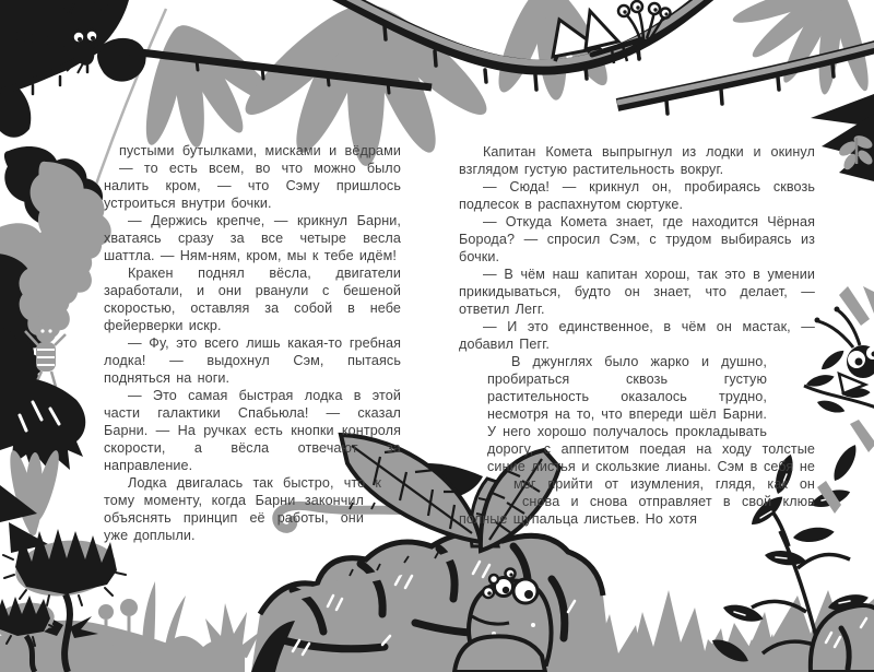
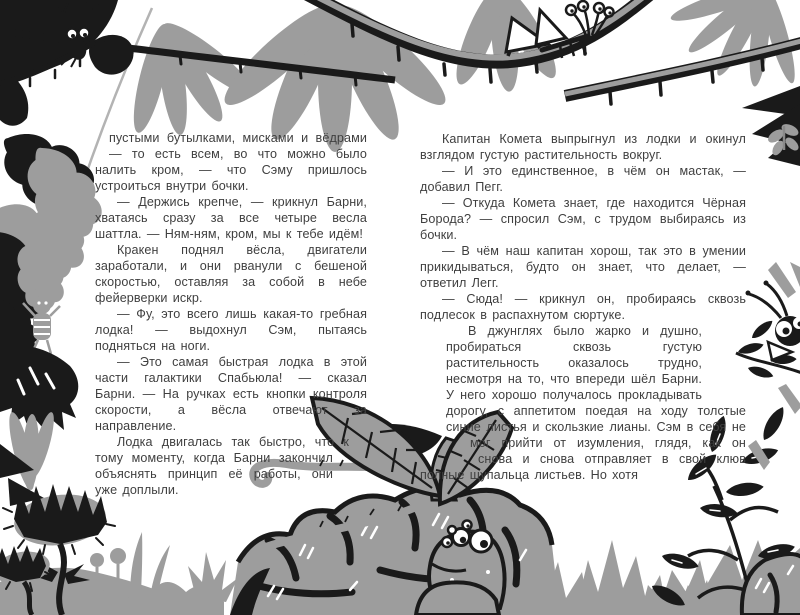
  пустыми бутылками, мисками и вёдрами — то есть всем, во что можно было налить кром, — что Сэму пришлось устроиться внутри бочки.
  — Держись крепче, — крикнул Барни, хватаясь сразу за все четыре весла шаттла. — Ням-ням, кром, мы к тебе идём!
  Кракен поднял вёсла, двигатели заработали, и они рванули с бешеной скоростью, оставляя за собой в небе фейерверки искр.
  — Фу, это всего лишь какая-то гребная лодка! — выдохнул Сэм, пытаясь подняться на ноги.
  — Это самая быстрая лодка в этой части галактики Спабьюла! — сказал Барни. — На ручках есть кнопки контроля скорости, а вёсла отвечают за направление.
  Лодка двигалась так быстро, что к тому моменту, когда Барни закончил объяснять принцип её работы, они уже доплыли.
  Капитан Комета выпрыгнул из лодки и окинул взглядом густую растительность вокруг.
- — Сюда! — крикнул он, пробираясь сквозь подлесок в распахнутом сюртуке.
+ — И это единственное, в чём он мастак, — добавил Пегг.
  — Откуда Комета знает, где находится Чёрная Борода? — спросил Сэм, с трудом выбираясь из бочки.
  — В чём наш капитан хорош, так это в умении прикидываться, будто он знает, что делает, — ответил Легг.
- — И это единственное, в чём он мастак, — добавил Пегг.
+ — Сюда! — крикнул он, пробираясь сквозь подлесок в распахнутом сюртуке.
  В джунглях было жарко и душно, пробираться сквозь густую растительность оказалось трудно, несмотря на то, что впереди шёл Барни. У него хорошо получалось прокладывать дорогу, с аппетитом поедая на ходу толстые синие листья и скользкие лианы. Сэм в себя не мог прийти от изумления, глядя, как он снова и снова отправляет в свой клюв полные щупальца листьев. Но хотя
